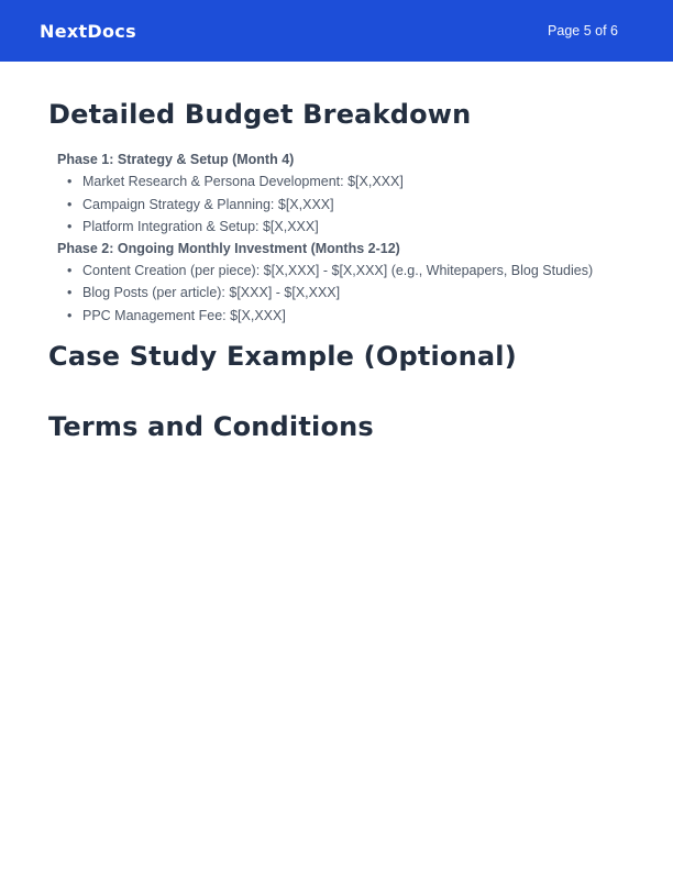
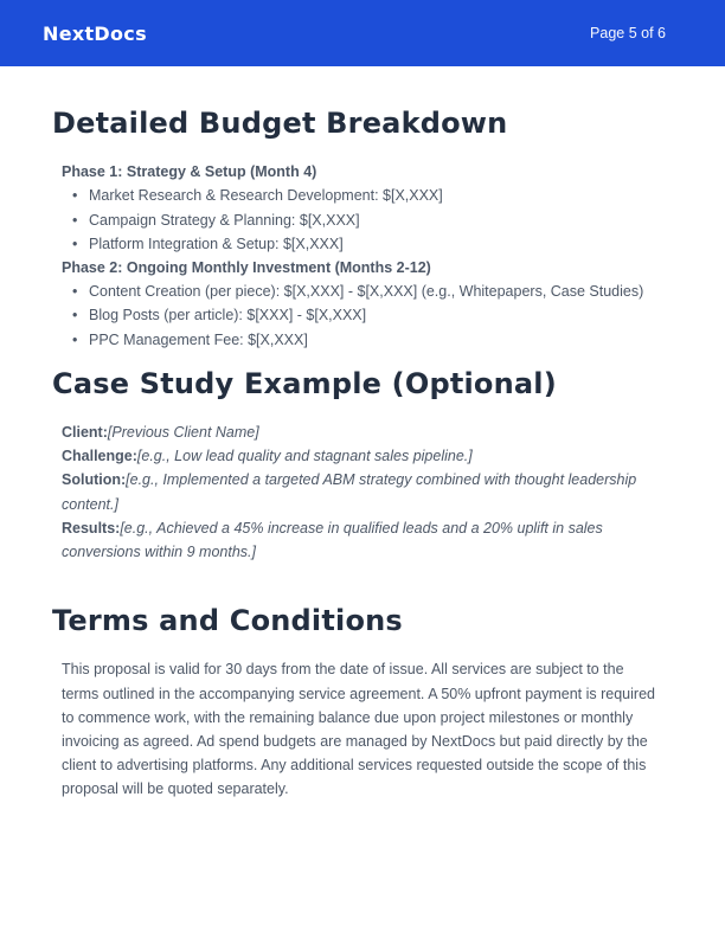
  NextDocs
  Page 5 of 6
  Detailed Budget Breakdown
  Phase 1: Strategy & Setup (Month 4)
  •
- Market Research & Persona Development: $[X,XXX]
+ Market Research & Research Development: $[X,XXX]
  •
  Campaign Strategy & Planning: $[X,XXX]
  •
  Platform Integration & Setup: $[X,XXX]
  Phase 2: Ongoing Monthly Investment (Months 2-12)
  •
- Content Creation (per piece): $[X,XXX] - $[X,XXX] (e.g., Whitepapers, Blog Studies)
+ Content Creation (per piece): $[X,XXX] - $[X,XXX] (e.g., Whitepapers, Case Studies)
  •
  Blog Posts (per article): $[XXX] - $[X,XXX]
  •
  PPC Management Fee: $[X,XXX]
  Case Study Example (Optional)
+ Client:[Previous Client Name]
+ Challenge:[e.g., Low lead quality and stagnant sales pipeline.]
+ Solution:[e.g., Implemented a targeted ABM strategy combined with thought leadership content.]
+ Results:[e.g., Achieved a 45% increase in qualified leads and a 20% uplift in sales conversions within 9 months.]
  Terms and Conditions
+ This proposal is valid for 30 days from the date of issue. All services are subject to the terms outlined in the accompanying service agreement. A 50% upfront payment is required to commence work, with the remaining balance due upon project milestones or monthly invoicing as agreed. Ad spend budgets are managed by NextDocs but paid directly by the client to advertising platforms. Any additional services requested outside the scope of this proposal will be quoted separately.
